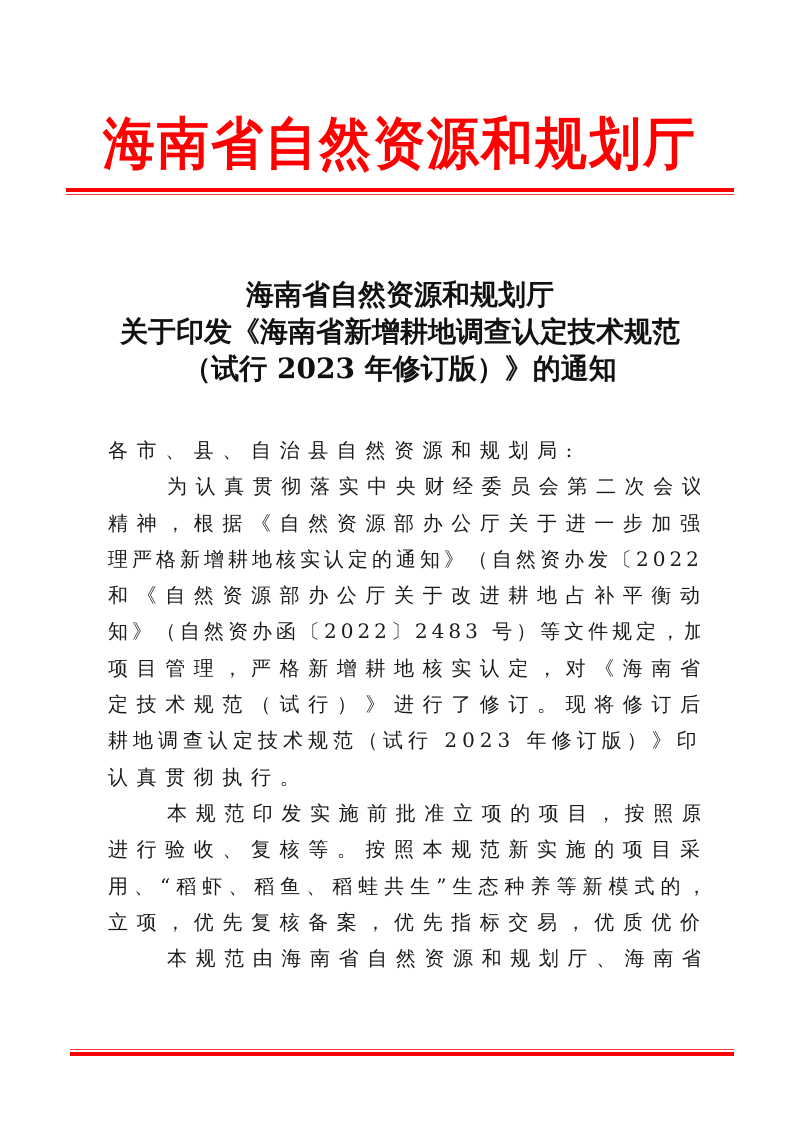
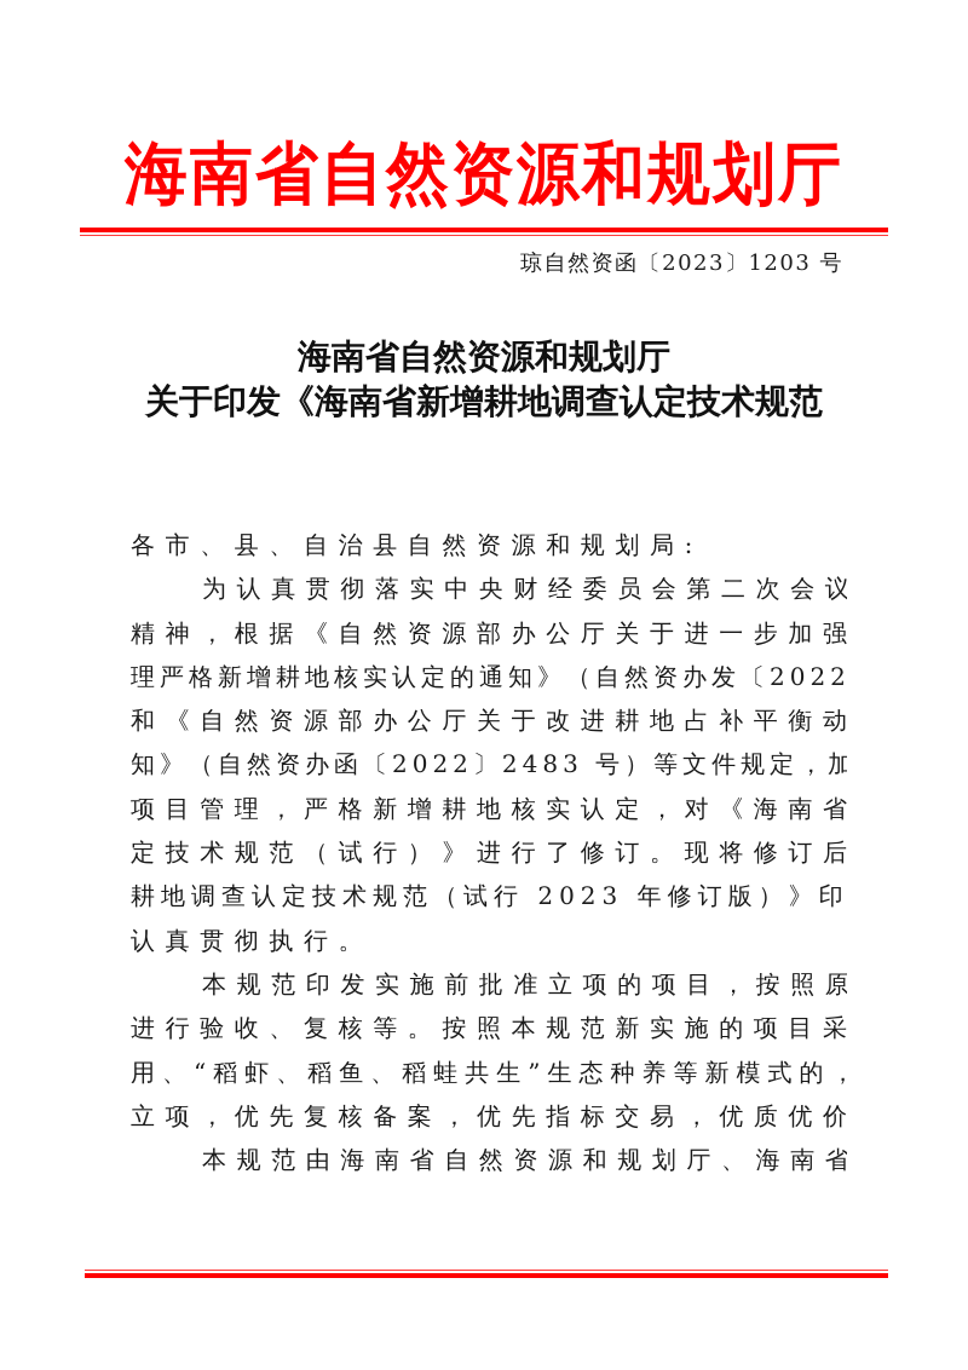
  海南省自然资源和规划厅
+ 琼自然资函〔2023〕1203 号
  海南省自然资源和规划厅
  关于印发《海南省新增耕地调查认定技术规范
- （试行 2023 年修订版）》的通知
  各市、县、自治县自然资源和规划局:
  为认真贯彻落实中央财经委员会第二次会议
  精神，根据《自然资源部办公厅关于进一步加强
  理严格新增耕地核实认定的通知》（自然资办发〔2022
  和《自然资源部办公厅关于改进耕地占补平衡动
  知》（自然资办函〔2022〕2483 号）等文件规定，加
  项目管理，严格新增耕地核实认定，对《海南省
  定技术规范（试行）》进行了修订。现将修订后
  耕地调查认定技术规范（试行 2023 年修订版）》印
  认真贯彻执行。
  本规范印发实施前批准立项的项目，按照原
  进行验收、复核等。按照本规范新实施的项目采
  用、“稻虾、稻鱼、稻蛙共生”生态种养等新模式的，
  立项，优先复核备案，优先指标交易，优质优价
  本规范由海南省自然资源和规划厅、海南省
